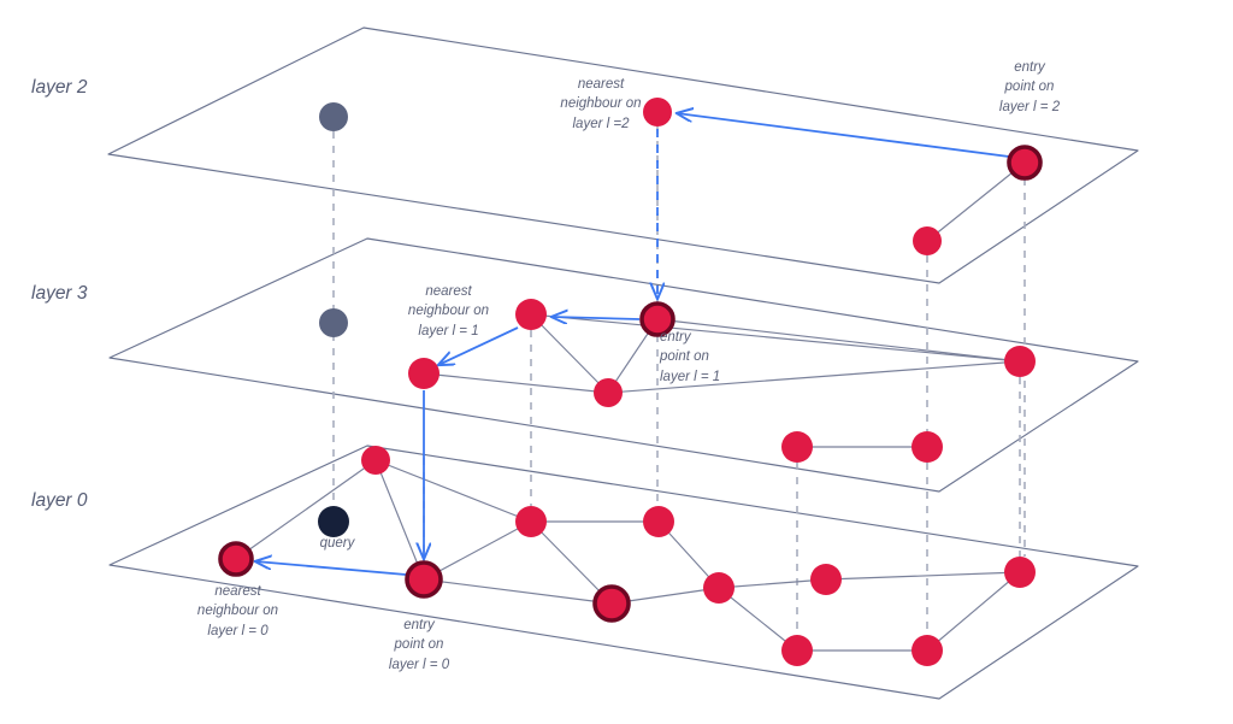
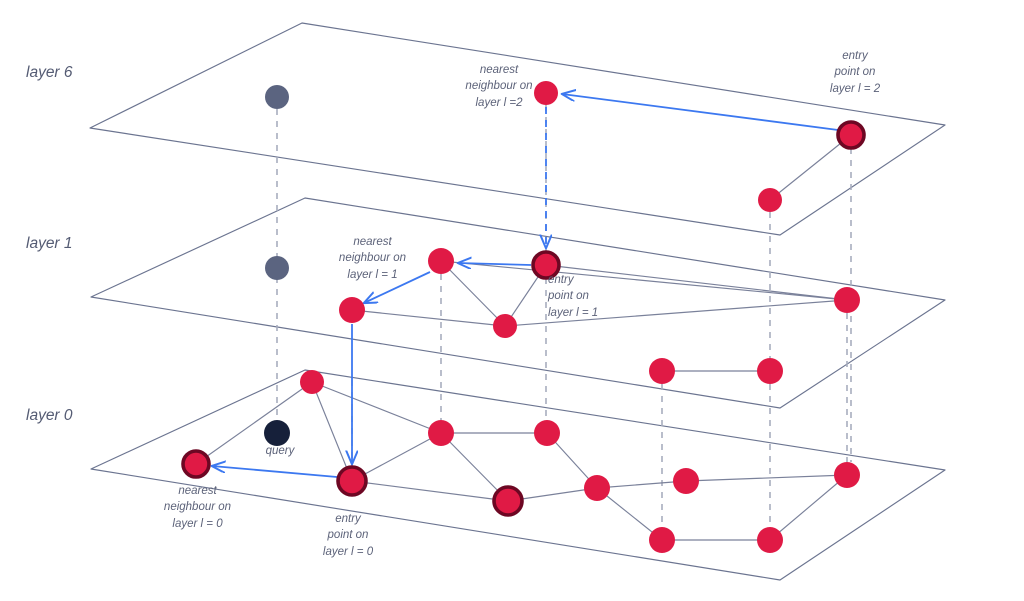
- layer 2
+ layer 6
- layer 3
+ layer 1
  layer 0
  nearest
  neighbour on
  layer l =2
  entry
  point on
  layer l = 2
  nearest
  neighbour on
  layer l = 1
  entry
  point on
  layer l = 1
  query
  nearest
  neighbour on
  layer l = 0
  entry
  point on
  layer l = 0
